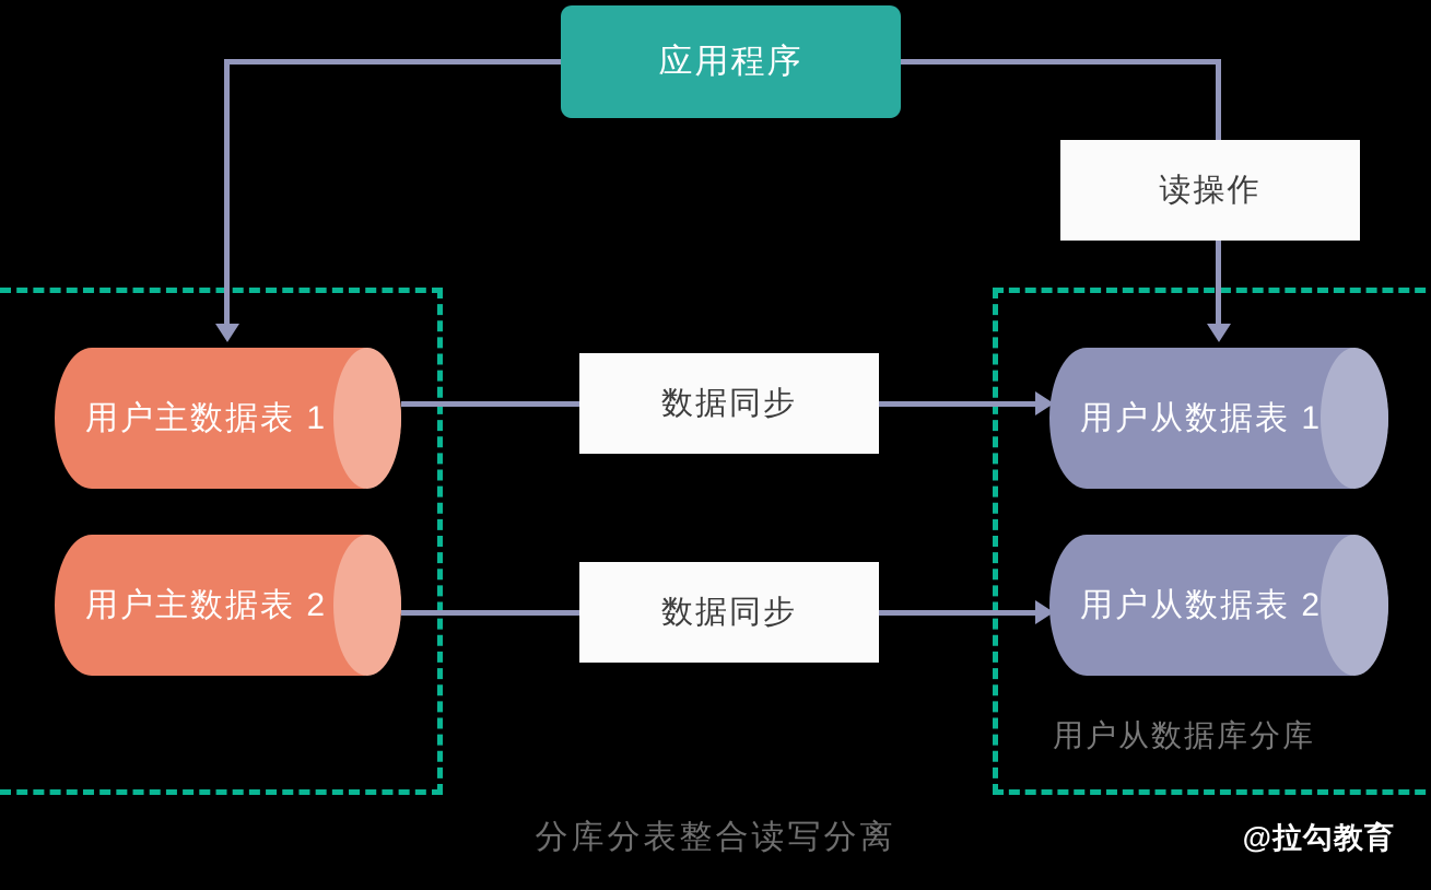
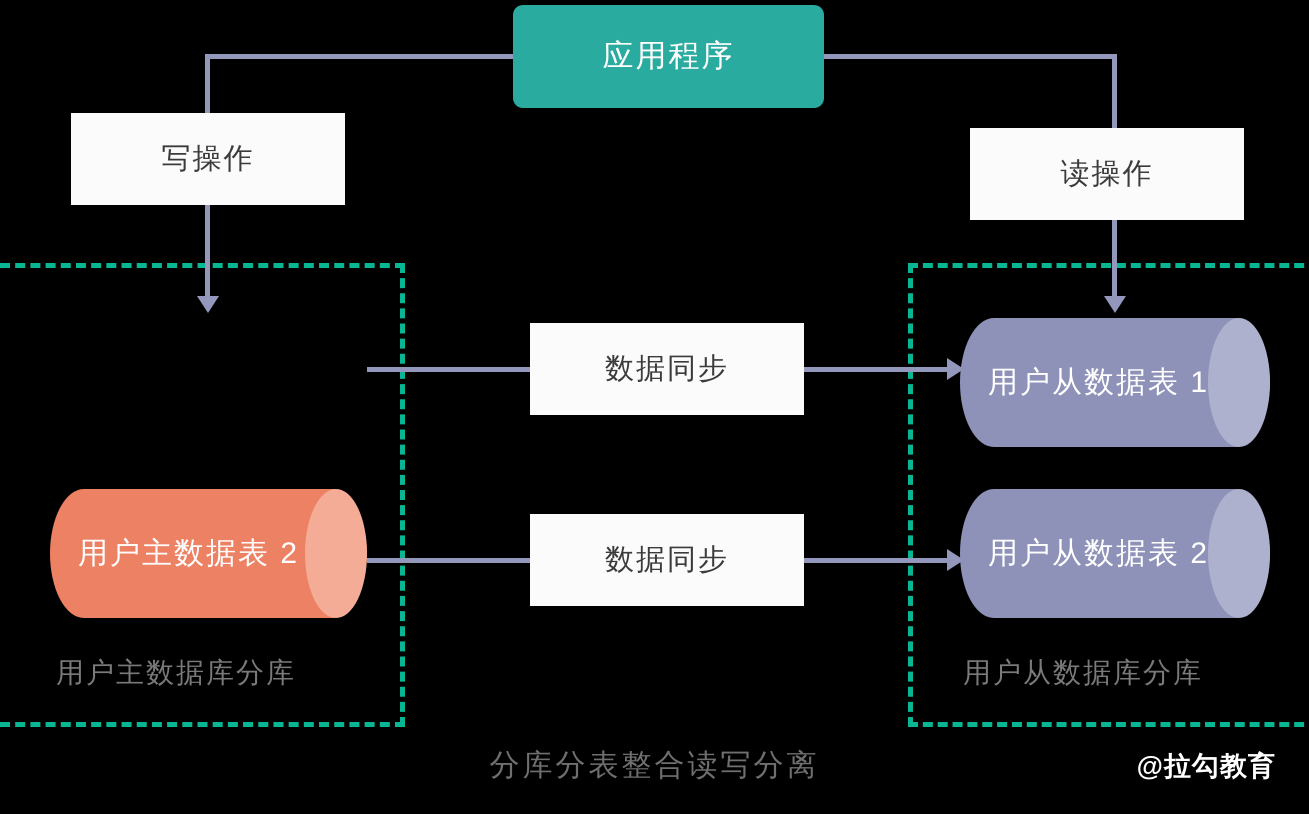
  应用程序
+ 写操作
  读操作
  数据同步
  数据同步
- 用户主数据表 1
  用户主数据表 2
  用户从数据表 1
  用户从数据表 2
+ 用户主数据库分库
  用户从数据库分库
  分库分表整合读写分离
  @拉勾教育
